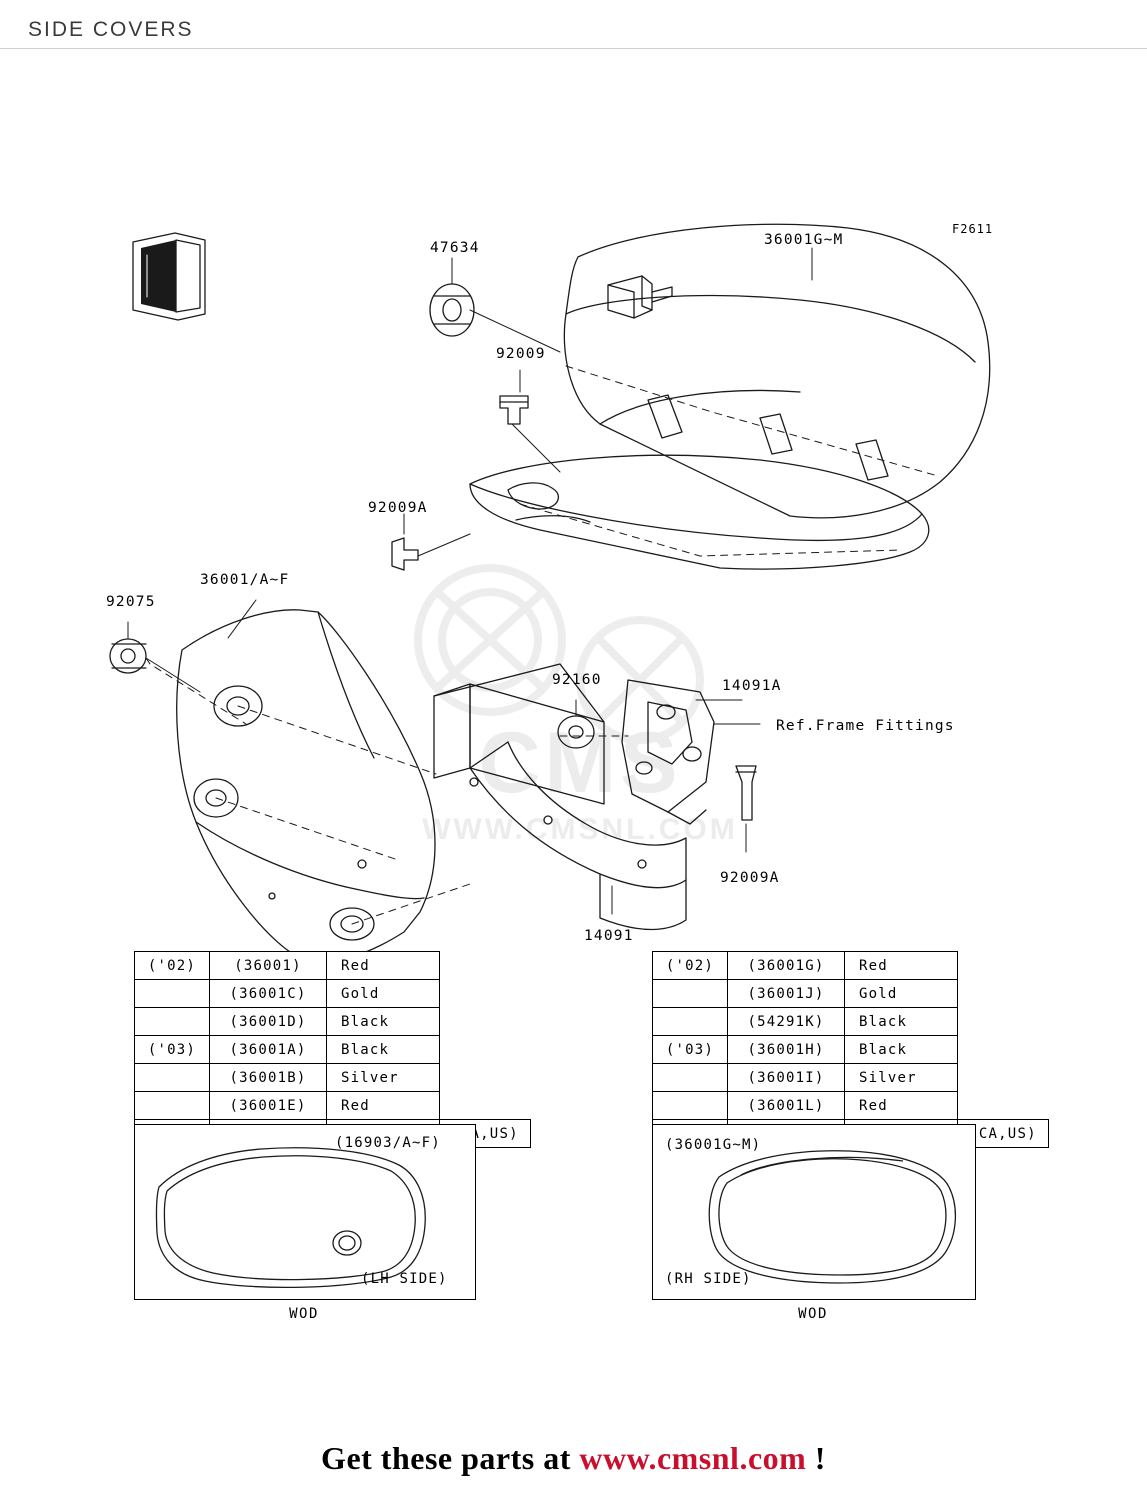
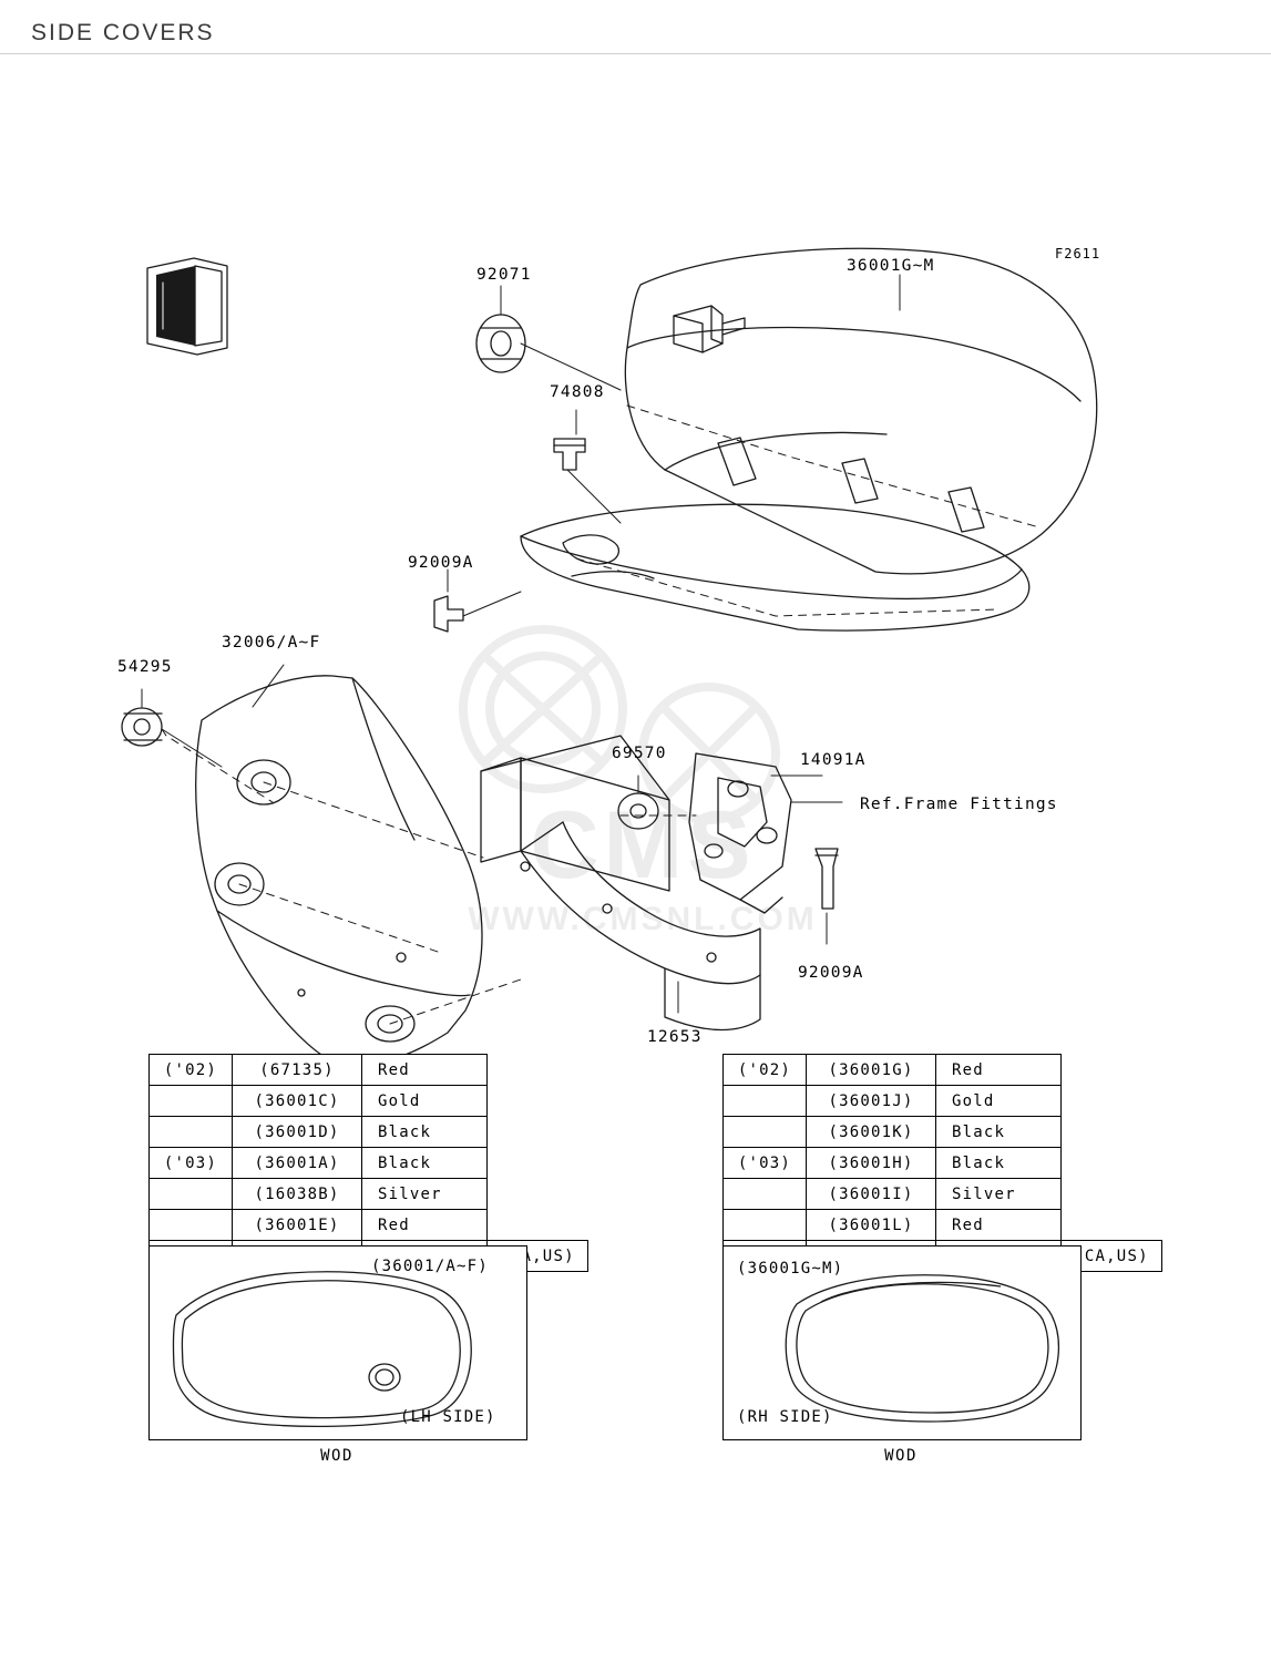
  SIDE COVERS
  CMS
  WWW.CMSNL.COM
- 47634
+ 92071
  36001G~M
- 92009
+ 74808
  92009A
- 36001/A~F
+ 32006/A~F
- 92075
+ 54295
- 92160
+ 69570
  14091A
  Ref.Frame Fittings
  92009A
- 14091
+ 12653
  F2611
- ('02)	(36001)	Red
+ ('02)	(67135)	Red
  	(36001C)	Gold
  	(36001D)	Black
  ('03)	(36001A)	Black
- 	(36001B)	Silver
+ 	(16038B)	Silver
  	(36001E)	Red
  ('02)	(36001G)	Red
  	(36001J)	Gold
- 	(54291K)	Black
+ 	(36001K)	Black
  ('03)	(36001H)	Black
  	(36001I)	Silver
  	(36001L)	Red
- (16903/A~F)
+ (36001/A~F)
  (LH SIDE)
  WOD
  (36001G~M)
  (RH SIDE)
  WOD
- Get these parts at www.cmsnl.com !
